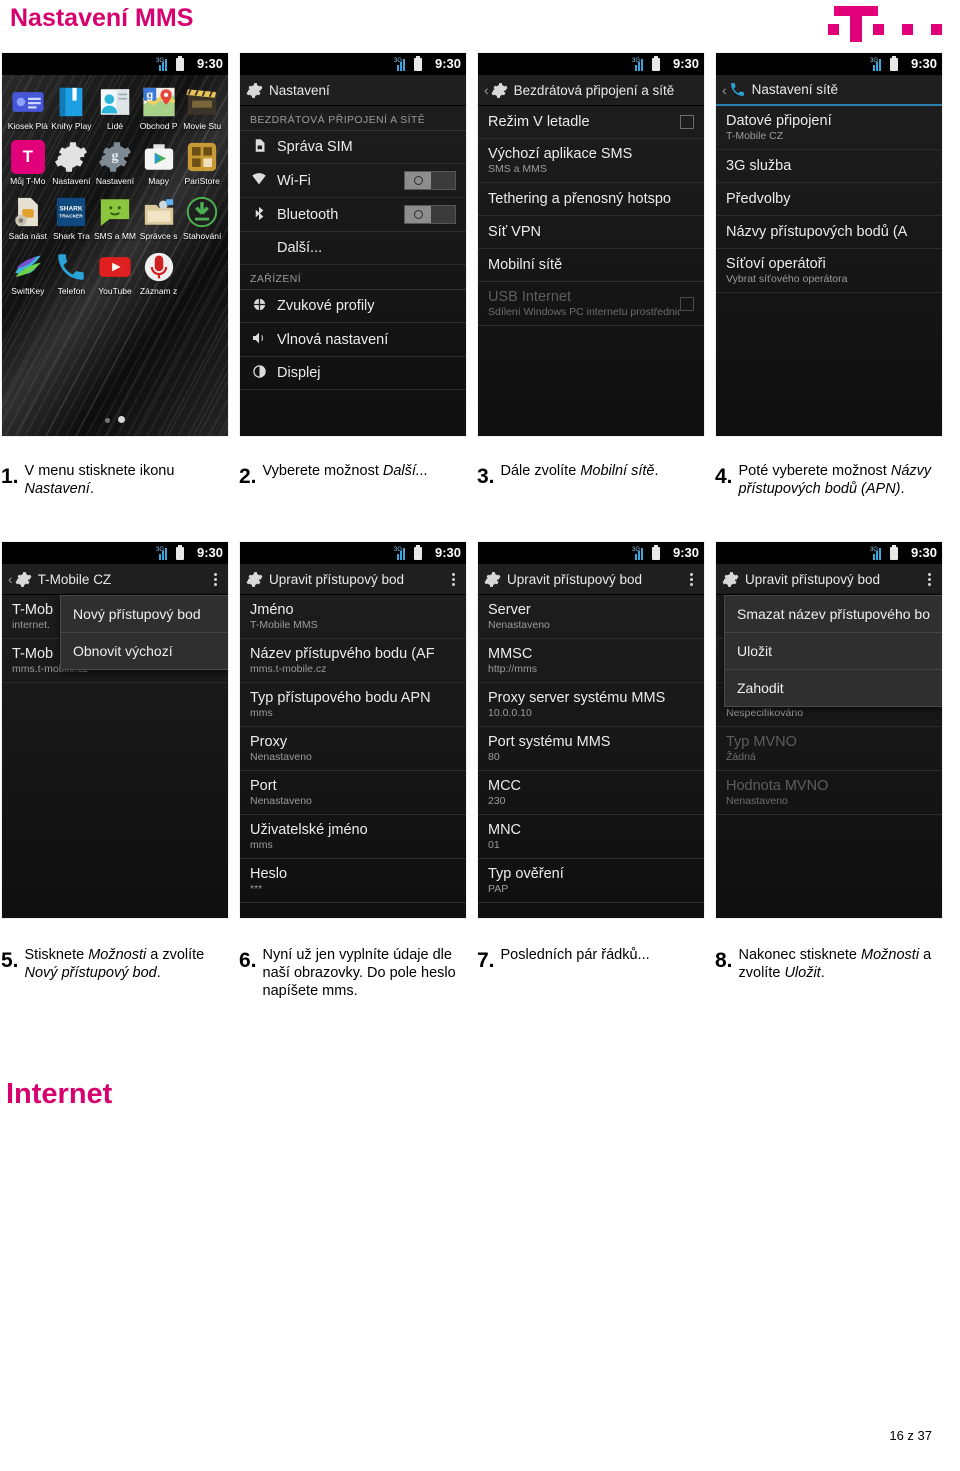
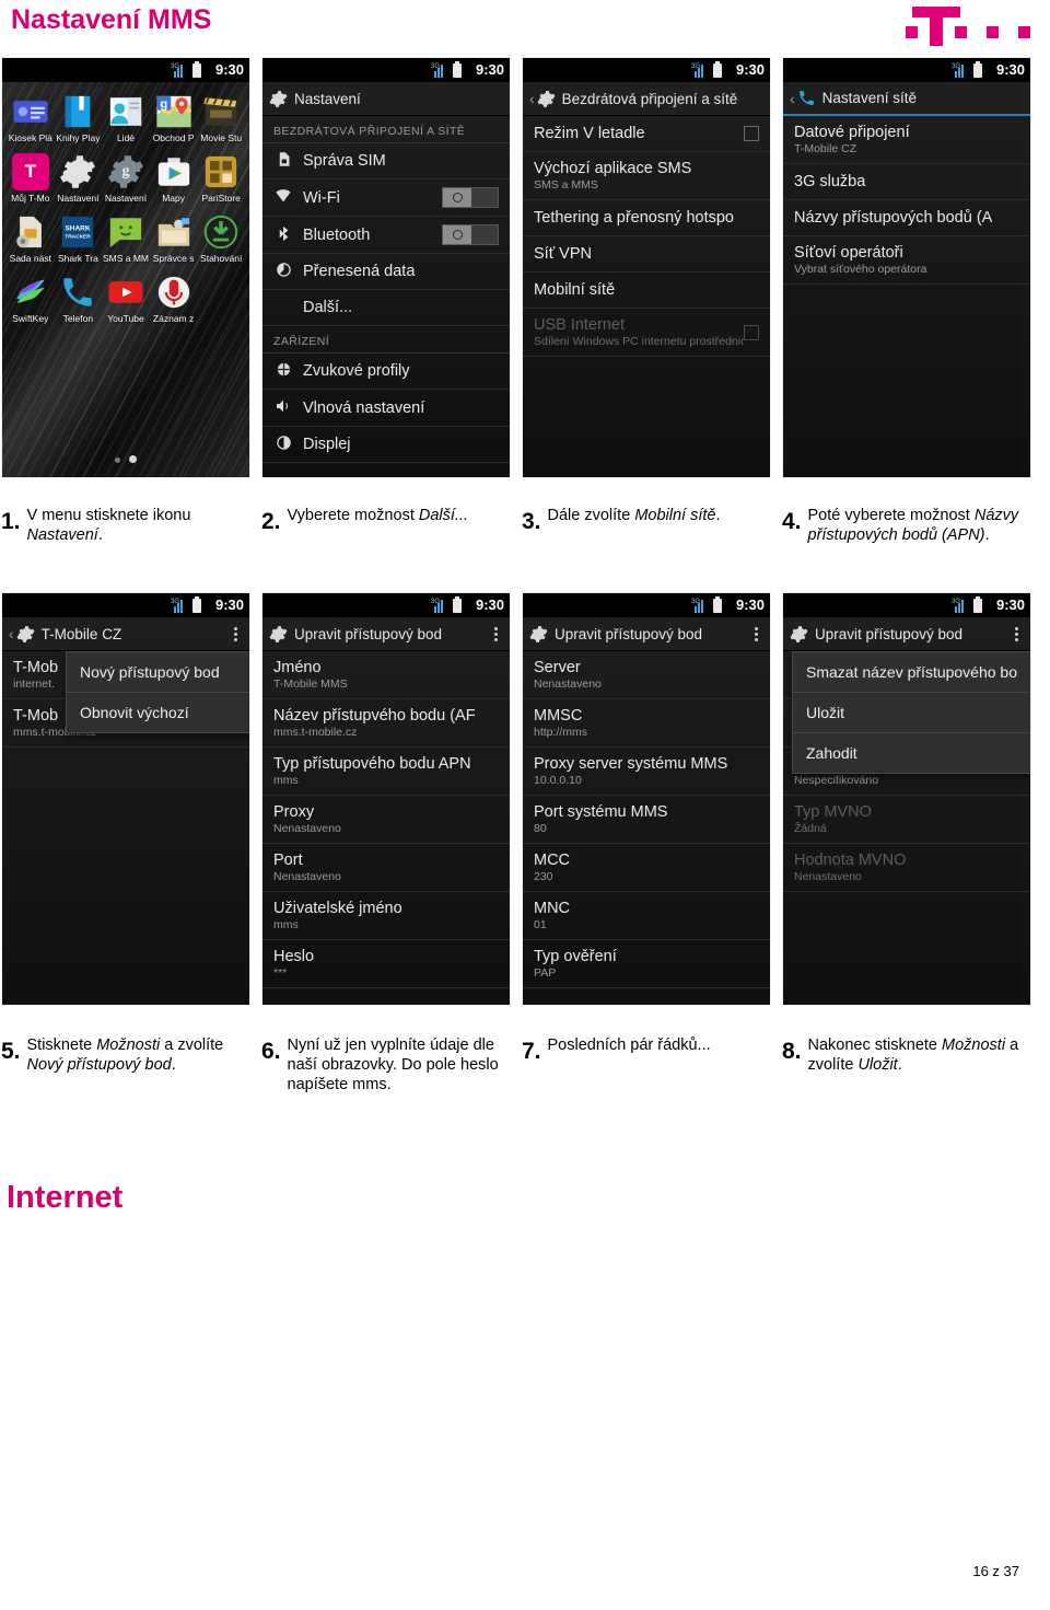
  Nastavení MMS
  9:30
  Kiosek Plà
  Knihy Play
  Lidé
  g
  Obchod P
  Movie Stu
  T
  Můj T-Mo
  Nastavení
  g
  Nastavení
  Mapy
  PariStore
  Sada nást
  Shark Tra
  SMS a MM
  Správce s
  Stahování
  SwiftKey
  Telefon
  YouTube
  Záznam z
  9:30
  Nastavení
  BEZDRÁTOVÁ PŘIPOJENÍ A SÍTĚ
  Správa SIM
  Wi-Fi
  Bluetooth
+ Přenesená data
  Další...
  ZAŘÍZENÍ
  Zvukové profily
  Vlnová nastavení
  Displej
  9:30
  ‹
  Bezdrátová připojení a sítě
  Režim V letadle
  Výchozí aplikace SMS
  SMS a MMS
  Tethering a přenosný hotspo
  Síť VPN
  Mobilní sítě
  USB Internet
  Sdílení Windows PC internetu prostřednic
  9:30
  ‹
  Nastavení sítě
  Datové připojení
  T-Mobile CZ
  3G služba
- Předvolby
  Názvy přístupových bodů (A
  Síťoví operátoři
  Vybrat síťového operátora
  1.
  V menu stisknete ikonu Nastavení.
  2.
  Vyberete možnost Další...
  3.
  Dále zvolíte Mobilní sítě.
  4.
  Poté vyberete možnost Názvy přístupových bodů (APN).
  9:30
  ‹
  T-Mobile CZ
  T-Mob
  internet.
  T-Mob
  Nový přístupový bod
  Obnovit výchozí
  9:30
  Upravit přístupový bod
  Jméno
  T-Mobile MMS
  Název přístupvého bodu (AF
  mms.t-mobile.cz
  Typ přístupového bodu APN
  mms
  Proxy
  Nenastaveno
  Port
  Nenastaveno
  Uživatelské jméno
  mms
  Heslo
  ***
  9:30
  Upravit přístupový bod
  Server
  Nenastaveno
  MMSC
  http://mms
  Proxy server systému MMS
  10.0.0.10
  Port systému MMS
  80
  MCC
  230
  MNC
  01
  Typ ověření
  PAP
  9:30
  Upravit přístupový bod
  Nespecifikováno
  Typ MVNO
  Žádná
  Hodnota MVNO
  Nenastaveno
  Smazat název přístupového bo
  Uložit
  Zahodit
  5.
  Stisknete Možnosti a zvolíte Nový přístupový bod.
  6.
  Nyní už jen vyplníte údaje dle naší obrazovky. Do pole heslo napíšete mms.
  7.
  Posledních pár řádků...
  8.
  Nakonec stisknete Možnosti a zvolíte Uložit.
  Internet
  16 z 37
